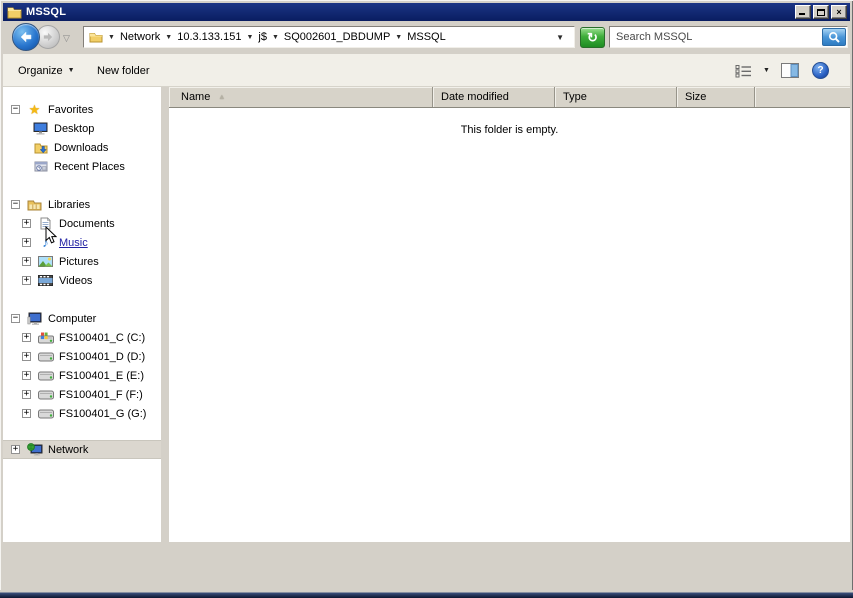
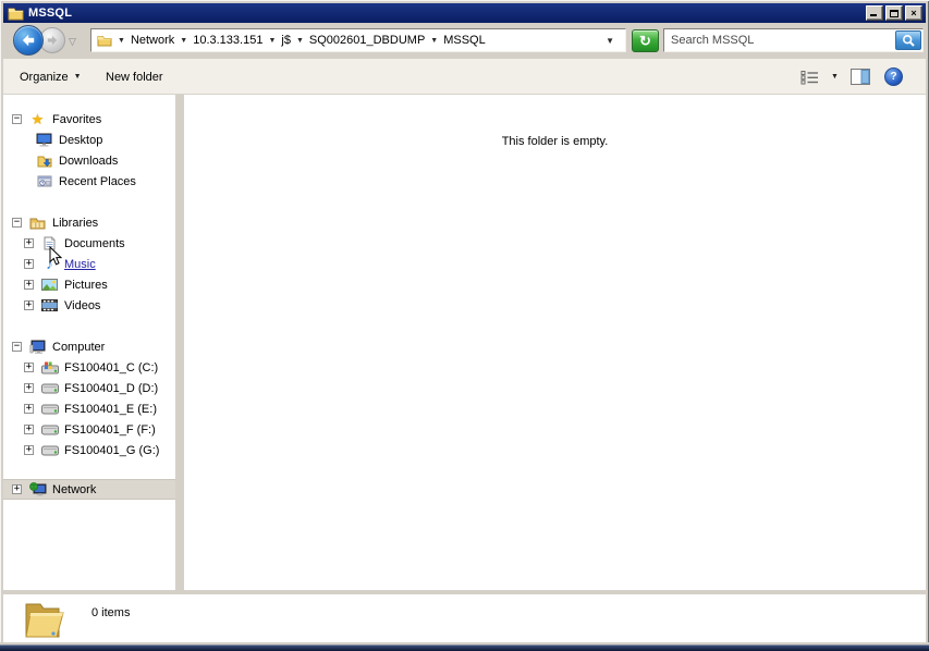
  MSSQL
  ×
  ▽
  Network
  10.3.133.151
  j$
  SQ002601_DBDUMP
  MSSQL
  ▼
  ↻
  Search MSSQL
  Organize
  New folder
  ?
  −
  ★
  Favorites
  Desktop
  Downloads
  Recent Places
  −
  Libraries
  +
  Documents
  +
  ♪
  Music
  +
  Pictures
  +
  Videos
  −
  Computer
  +
  FS100401_C (C:)
  +
  FS100401_D (D:)
  +
  FS100401_E (E:)
  +
  FS100401_F (F:)
  +
  FS100401_G (G:)
  +
  Network
- Name
- Date modified
- Type
- Size
  This folder is empty.
+ 0 items
